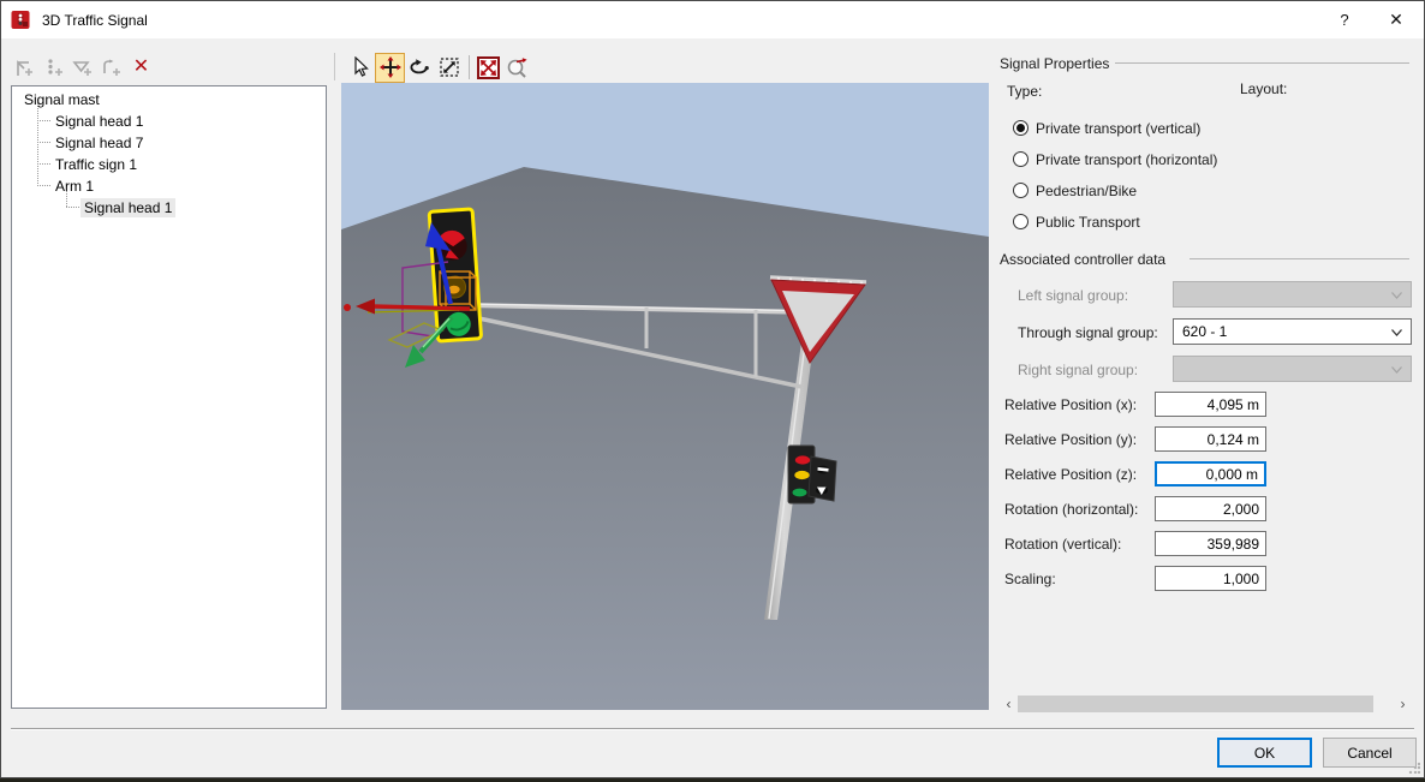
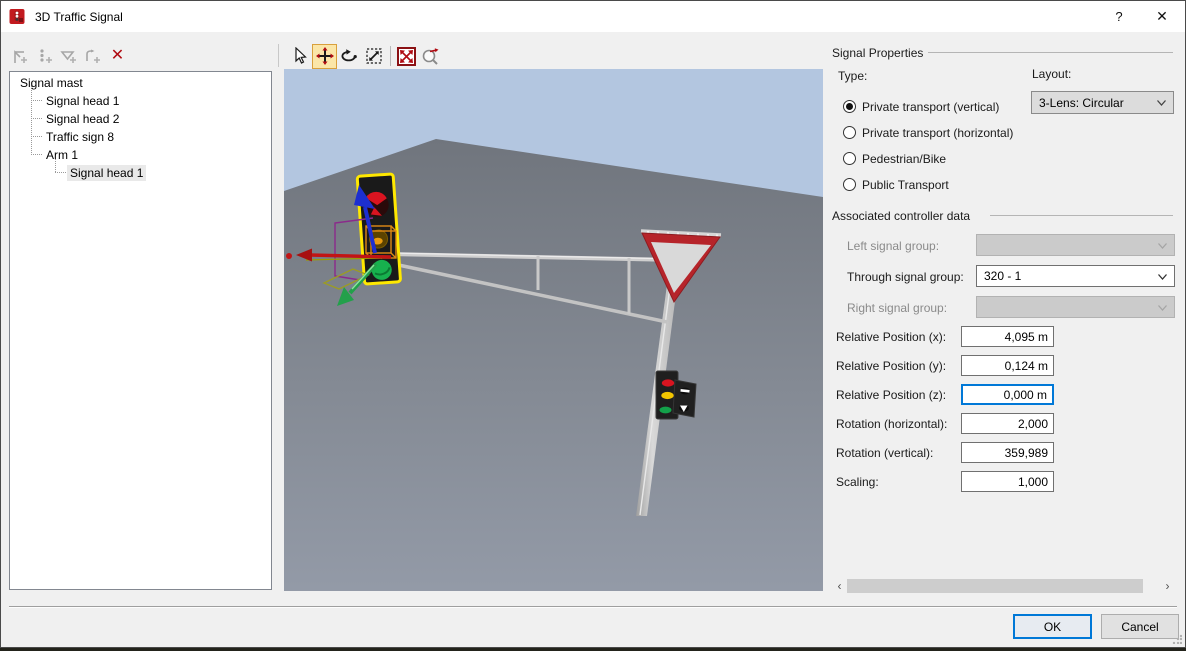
  3D Traffic Signal
  ?
  ✕
  ✕
  Signal mast
  Signal head 1
- Signal head 7
+ Signal head 2
- Traffic sign 1
+ Traffic sign 8
  Arm 1
  Signal head 1
  Signal Properties
  Type:
  Layout:
+ 3-Lens: Circular
  Private transport (vertical)
  Private transport (horizontal)
  Pedestrian/Bike
  Public Transport
  Associated controller data
  Left signal group:
  Through signal group:
- 620 - 1
+ 320 - 1
  Right signal group:
  Relative Position (x):
  4,095 m
  Relative Position (y):
  0,124 m
  Relative Position (z):
  0,000 m
  Rotation (horizontal):
  2,000
  Rotation (vertical):
  359,989
  Scaling:
  1,000
  ‹
  ›
  OK
  Cancel
